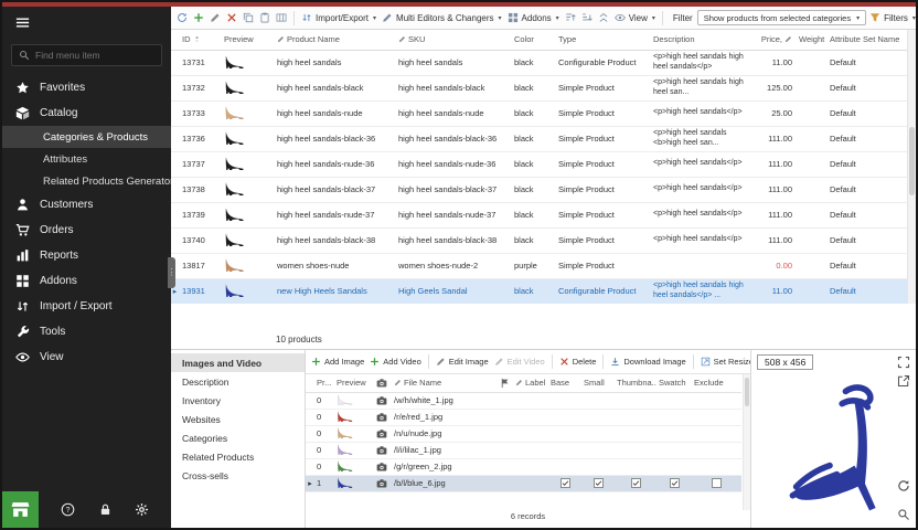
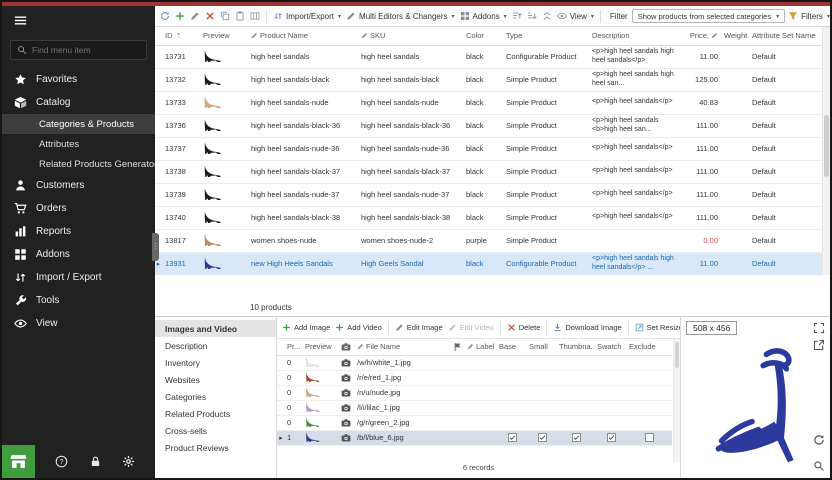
  Find menu item
  Favorites
  Catalog
  Categories & Products
  Attributes
  Related Products Generato
  Customers
  Orders
  Reports
  Addons
  Import / Export
  Tools
  View
  Import/Export
  Multi Editors & Changers
  Addons
  View
  Filter
  Show products from selected categories
  Filters
  	ID	Preview	Product Name	SKU	Color	Type	Description	Price,	Weight	Attribute Set Name
  	13732		high heel sandals-black	high heel sandals-black	black	Simple Product		125.00		Default
- 	13733		high heel sandals-nude	high heel sandals-nude	black	Simple Product		25.00		Default
+ 	13733		high heel sandals-nude	high heel sandals-nude	black	Simple Product		40.83		Default
  	13736		high heel sandals-black-36	high heel sandals-black-36	black	Simple Product		111.00		Default
  	13737		high heel sandals-nude-36	high heel sandals-nude-36	black	Simple Product		111.00		Default
  	13738		high heel sandals-black-37	high heel sandals-black-37	black	Simple Product		111.00		Default
  	13739		high heel sandals-nude-37	high heel sandals-nude-37	black	Simple Product		111.00		Default
  	13740		high heel sandals-black-38	high heel sandals-black-38	black	Simple Product		111.00		Default
  	13817		women shoes-nude	women shoes-nude-2	purple	Simple Product		0.00		Default
  10 products
  Images and Video
  Description
  Inventory
  Websites
  Categories
  Related Products
  Cross-sells
+ Product Reviews
  Add Image
  Add Video
  Edit Image
  Edit Video
  Delete
  Download Image
  	Pr...	Preview		File Name		Label	Base	Small	Thumbna..	Swatch	Exclude
  	0			/w/h/white_1.jpg
  	0			/r/e/red_1.jpg
  	0			/n/u/nude.jpg
  	0			/l/i/lilac_1.jpg
  	0			/g/r/green_2.jpg
  	1			/b/l/blue_6.jpg
  6 records
  508 x 456
  ⋮
